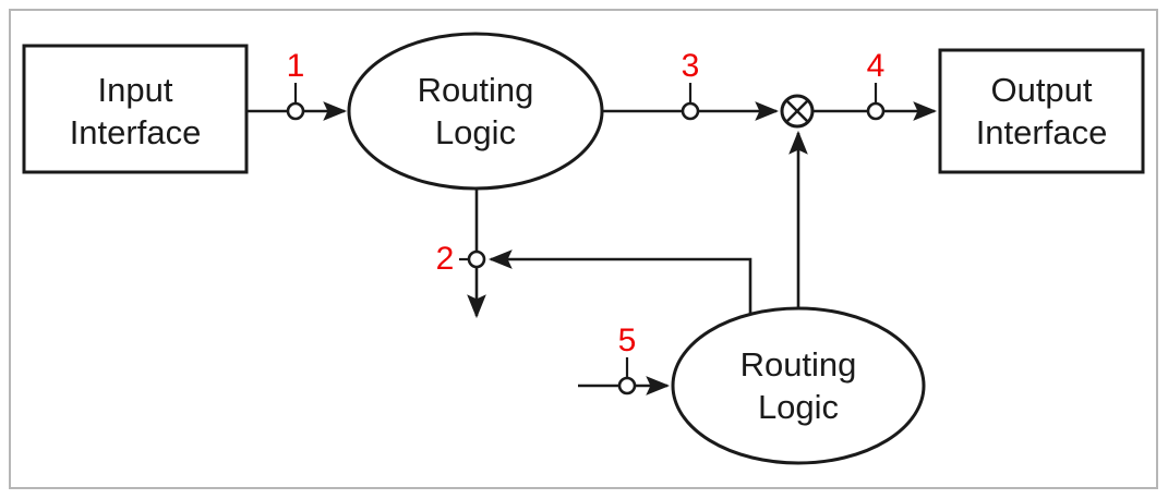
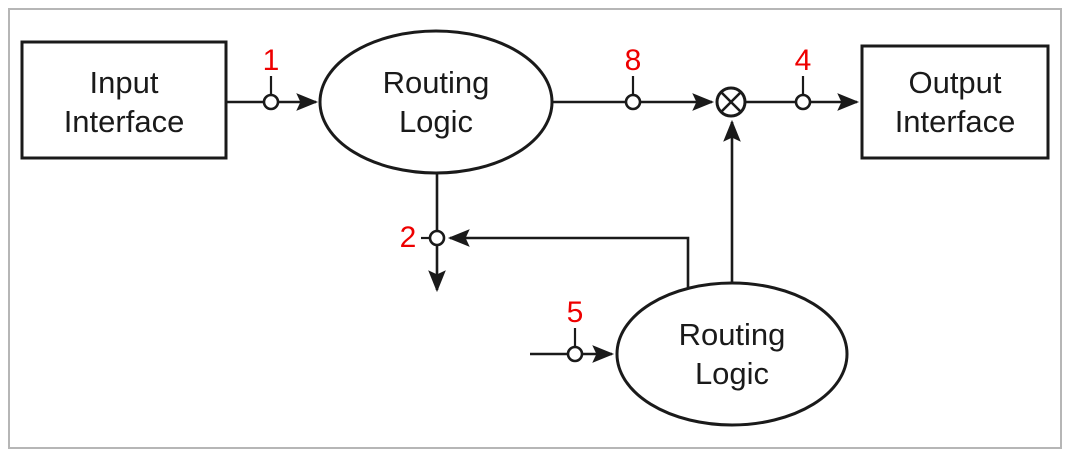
  Input
  Interface
  Routing
  Logic
  Output
  Interface
  Routing
  Logic
  1
  2
- 3
+ 8
  4
  5
